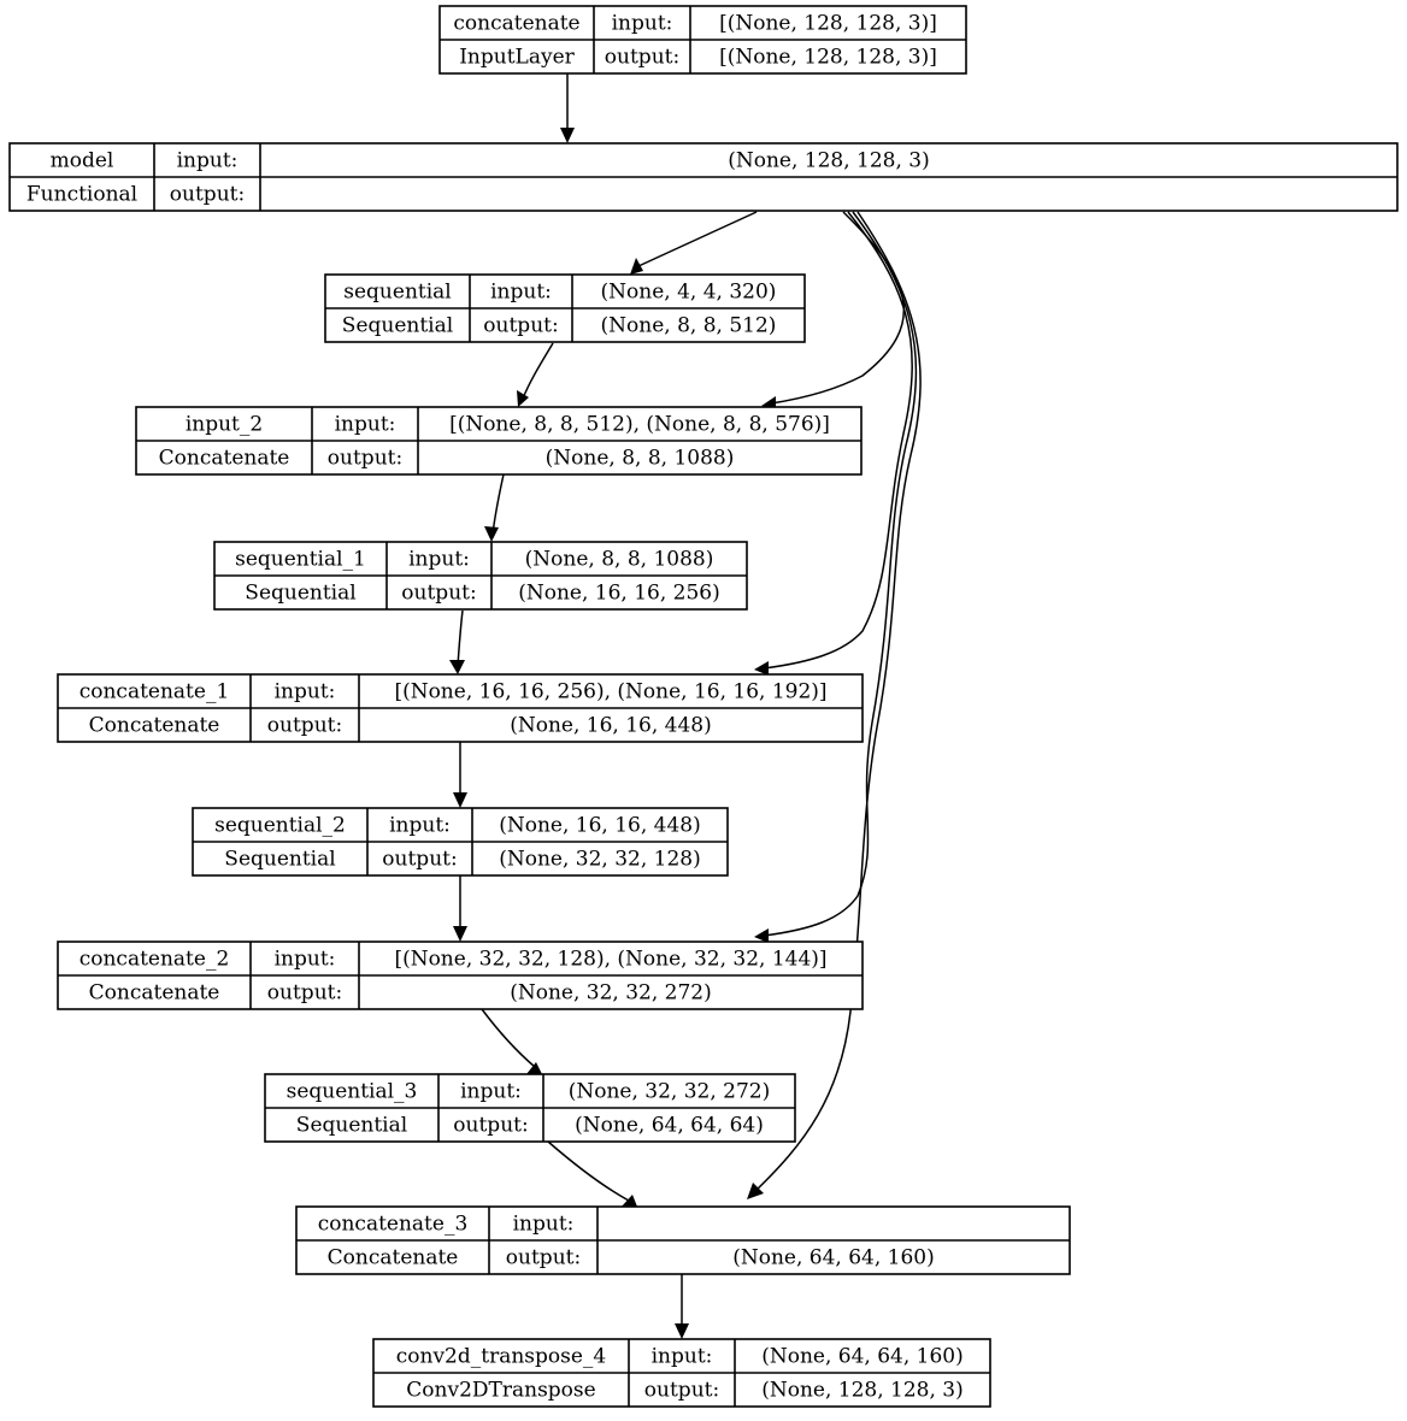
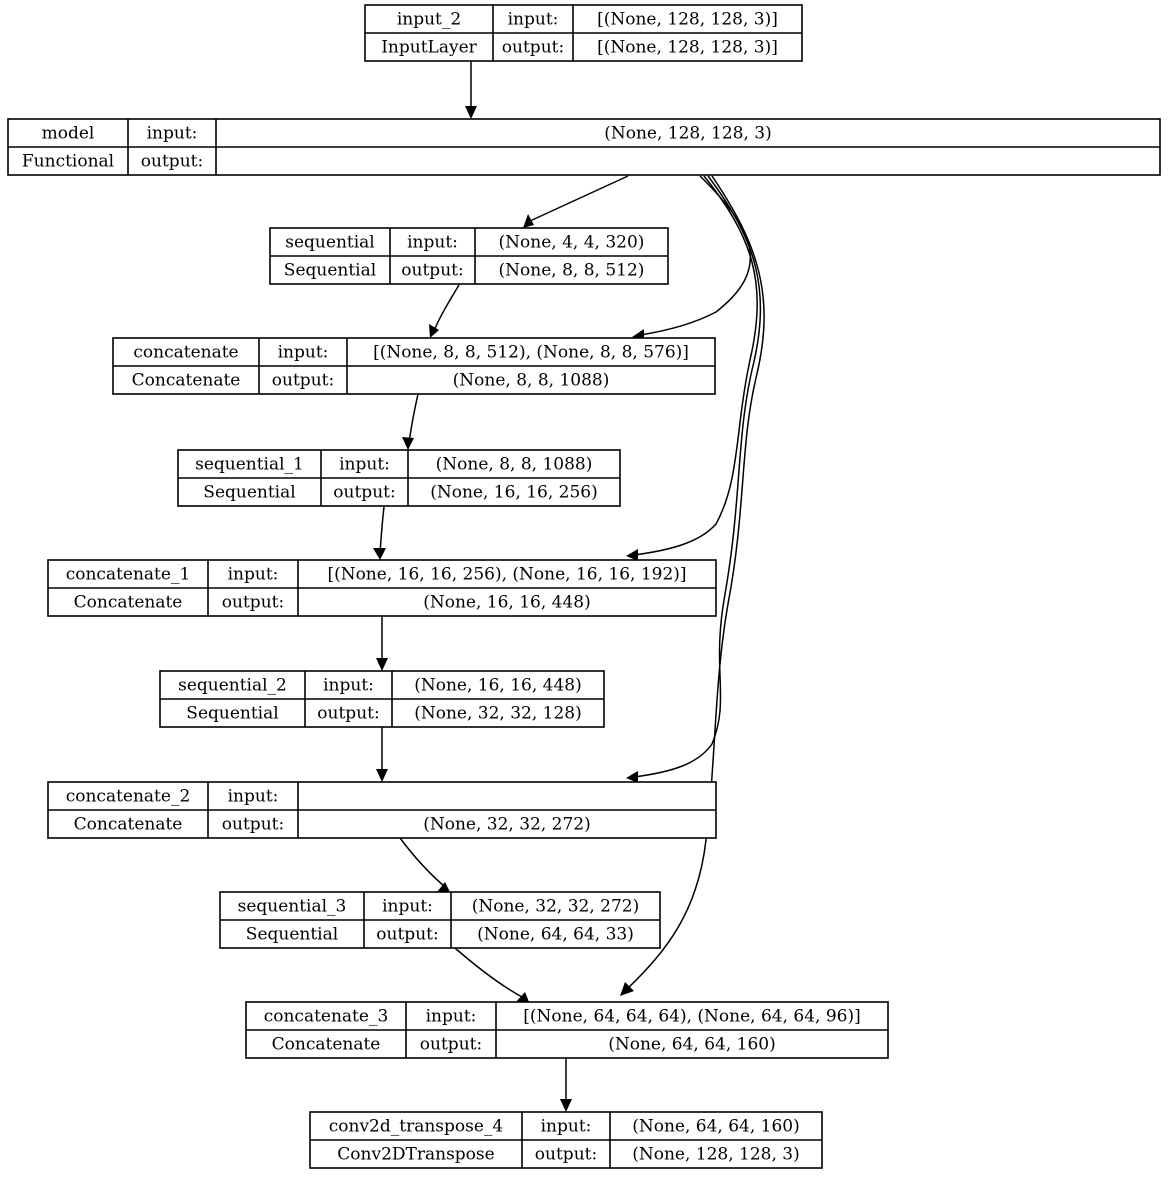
- concatenate
+ input_2
  InputLayer
  input:
  output:
  [(None, 128, 128, 3)]
  [(None, 128, 128, 3)]
  model
  Functional
  input:
  output:
  (None, 128, 128, 3)
  sequential
  Sequential
  input:
  output:
  (None, 4, 4, 320)
  (None, 8, 8, 512)
- input_2
+ concatenate
  Concatenate
  input:
  output:
  [(None, 8, 8, 512), (None, 8, 8, 576)]
  (None, 8, 8, 1088)
  sequential_1
  Sequential
  input:
  output:
  (None, 8, 8, 1088)
  (None, 16, 16, 256)
  concatenate_1
  Concatenate
  input:
  output:
  [(None, 16, 16, 256), (None, 16, 16, 192)]
  (None, 16, 16, 448)
  sequential_2
  Sequential
  input:
  output:
  (None, 16, 16, 448)
  (None, 32, 32, 128)
  concatenate_2
  Concatenate
  input:
  output:
- [(None, 32, 32, 128), (None, 32, 32, 144)]
  (None, 32, 32, 272)
  sequential_3
  Sequential
  input:
  output:
  (None, 32, 32, 272)
- (None, 64, 64, 64)
+ (None, 64, 64, 33)
  concatenate_3
  Concatenate
  input:
  output:
+ [(None, 64, 64, 64), (None, 64, 64, 96)]
  (None, 64, 64, 160)
  conv2d_transpose_4
  Conv2DTranspose
  input:
  output:
  (None, 64, 64, 160)
  (None, 128, 128, 3)
